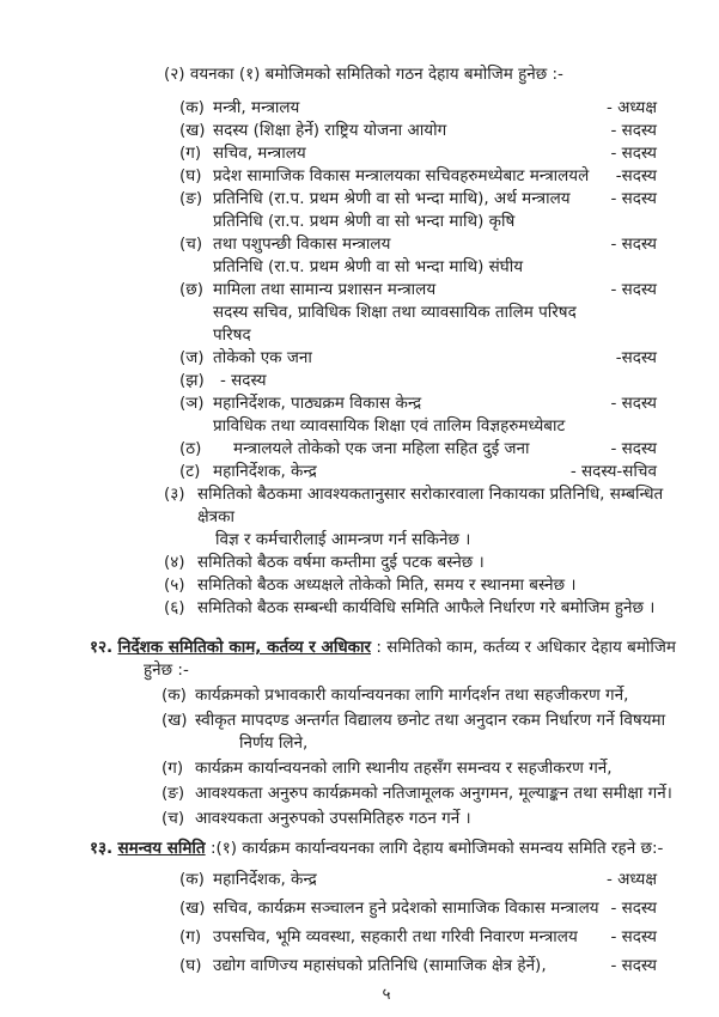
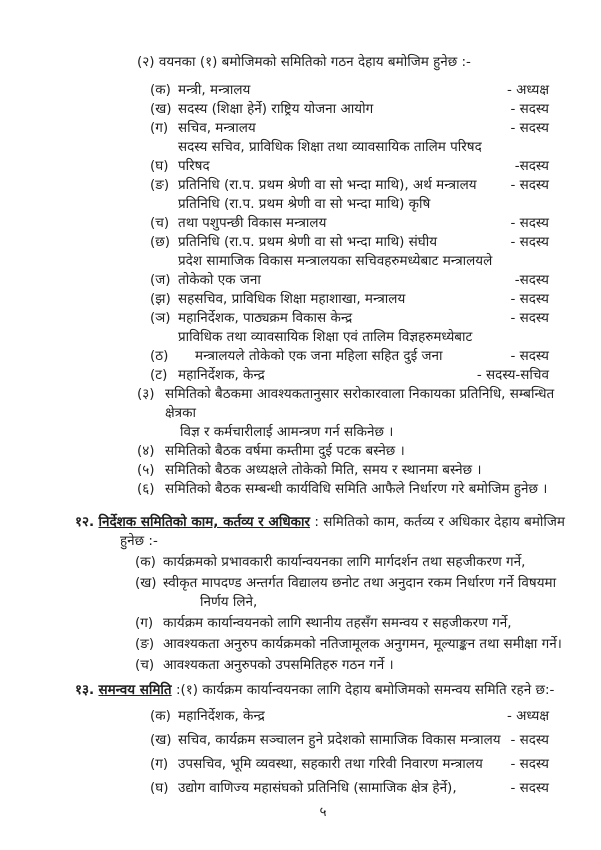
  (२) वयनका (१) बमोजिमको समितिको गठन देहाय बमोजिम हुनेछ :-
  (क)
  मन्त्री, मन्त्रालय
  - अध्यक्ष
  (ख)
  सदस्य (शिक्षा हेर्ने) राष्ट्रिय योजना आयोग
  - सदस्य
  (ग)
  सचिव, मन्त्रालय
  - सदस्य
  (घ)
- प्रदेश सामाजिक विकास मन्त्रालयका सचिवहरुमध्येबाट मन्त्रालयले
+ सदस्य सचिव, प्राविधिक शिक्षा तथा व्यावसायिक तालिम परिषद परिषद
  -सदस्य
  (ङ)
  प्रतिनिधि (रा.प. प्रथम श्रेणी वा सो भन्दा माथि), अर्थ मन्त्रालय
  - सदस्य
  (च)
  प्रतिनिधि (रा.प. प्रथम श्रेणी वा सो भन्दा माथि) कृषि
  तथा पशुपन्छी विकास मन्त्रालय
  - सदस्य
  (छ)
  प्रतिनिधि (रा.प. प्रथम श्रेणी वा सो भन्दा माथि) संघीय
- मामिला तथा सामान्य प्रशासन मन्त्रालय
  - सदस्य
  (ज)
- सदस्य सचिव, प्राविधिक शिक्षा तथा व्यावसायिक तालिम परिषद परिषद
+ प्रदेश सामाजिक विकास मन्त्रालयका सचिवहरुमध्येबाट मन्त्रालयले
  तोकेको एक जना
  -सदस्य
  (झ)
+ सहसचिव, प्राविधिक शिक्षा महाशाखा, मन्त्रालय
  - सदस्य
  (ञ)
  महानिर्देशक, पाठ्यक्रम विकास केन्द्र
  - सदस्य
  (ठ)
  प्राविधिक तथा व्यावसायिक शिक्षा एवं तालिम विज्ञहरुमध्येबाट
  मन्त्रालयले तोकेको एक जना महिला सहित दुई जना
  - सदस्य
  (ट)
  महानिर्देशक, केन्द्र
  - सदस्य-सचिव
  (३)
  समितिको बैठकमा आवश्यकतानुसार सरोकारवाला निकायका प्रतिनिधि, सम्बन्धित क्षेत्रका
  विज्ञ र कर्मचारीलाई आमन्त्रण गर्न सकिनेछ ।
  (४)
  समितिको बैठक वर्षमा कम्तीमा दुई पटक बस्नेछ ।
  (५)
  समितिको बैठक अध्यक्षले तोकेको मिति, समय र स्थानमा बस्नेछ ।
  (६)
  समितिको बैठक सम्बन्धी कार्यविधि समिति आफैले निर्धारण गरे बमोजिम हुनेछ ।
  १२. निर्देशक समितिको काम, कर्तव्य र अधिकार : समितिको काम, कर्तव्य र अधिकार देहाय बमोजिम
  हुनेछ :-
  (क)
  कार्यक्रमको प्रभावकारी कार्यान्वयनका लागि मार्गदर्शन तथा सहजीकरण गर्ने,
  (ख)
  स्वीकृत मापदण्ड अन्तर्गत विद्यालय छनोट तथा अनुदान रकम निर्धारण गर्ने विषयमा
  निर्णय लिने,
  (ग)
  कार्यक्रम कार्यान्वयनको लागि स्थानीय तहसँग समन्वय र सहजीकरण गर्ने,
  (ङ)
  आवश्यकता अनुरुप कार्यक्रमको नतिजामूलक अनुगमन, मूल्याङ्कन तथा समीक्षा गर्ने।
  (च)
  आवश्यकता अनुरुपको उपसमितिहरु गठन गर्ने ।
  १३. समन्वय समिति :(१) कार्यक्रम कार्यान्वयनका लागि देहाय बमोजिमको समन्वय समिति रहने छ:-
  (क)
  महानिर्देशक, केन्द्र
  - अध्यक्ष
  (ख)
  सचिव, कार्यक्रम सञ्चालन हुने प्रदेशको सामाजिक विकास मन्त्रालय
  - सदस्य
  (ग)
  उपसचिव, भूमि व्यवस्था, सहकारी तथा गरिवी निवारण मन्त्रालय
  - सदस्य
  (घ)
  उद्योग वाणिज्य महासंघको प्रतिनिधि (सामाजिक क्षेत्र हेर्ने),
  - सदस्य
  ५
